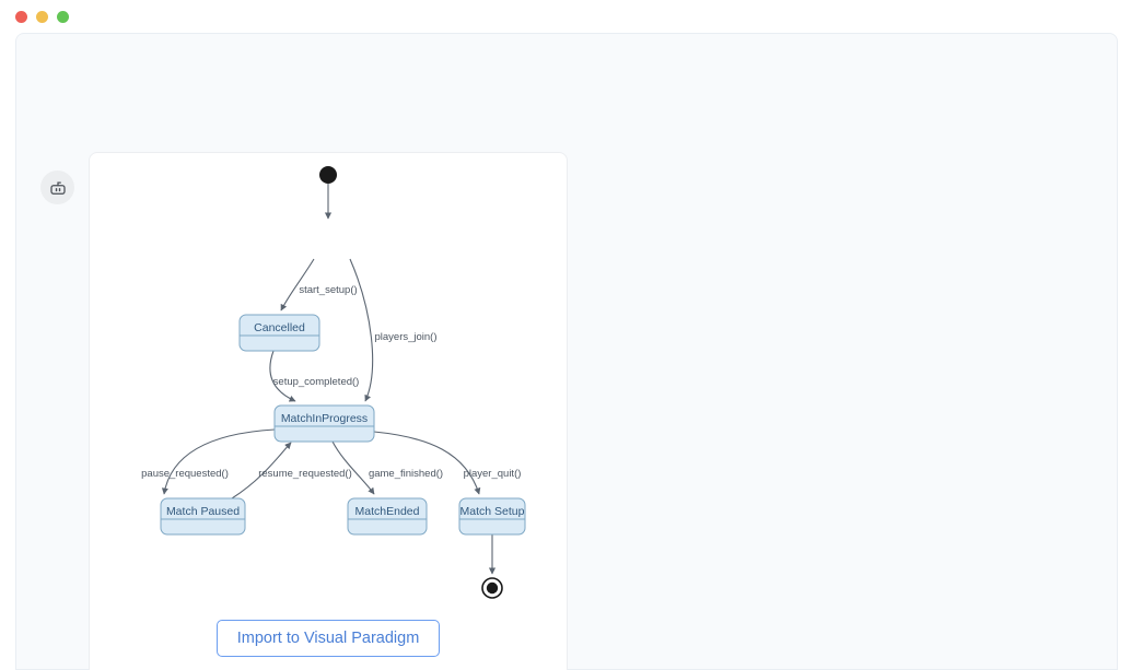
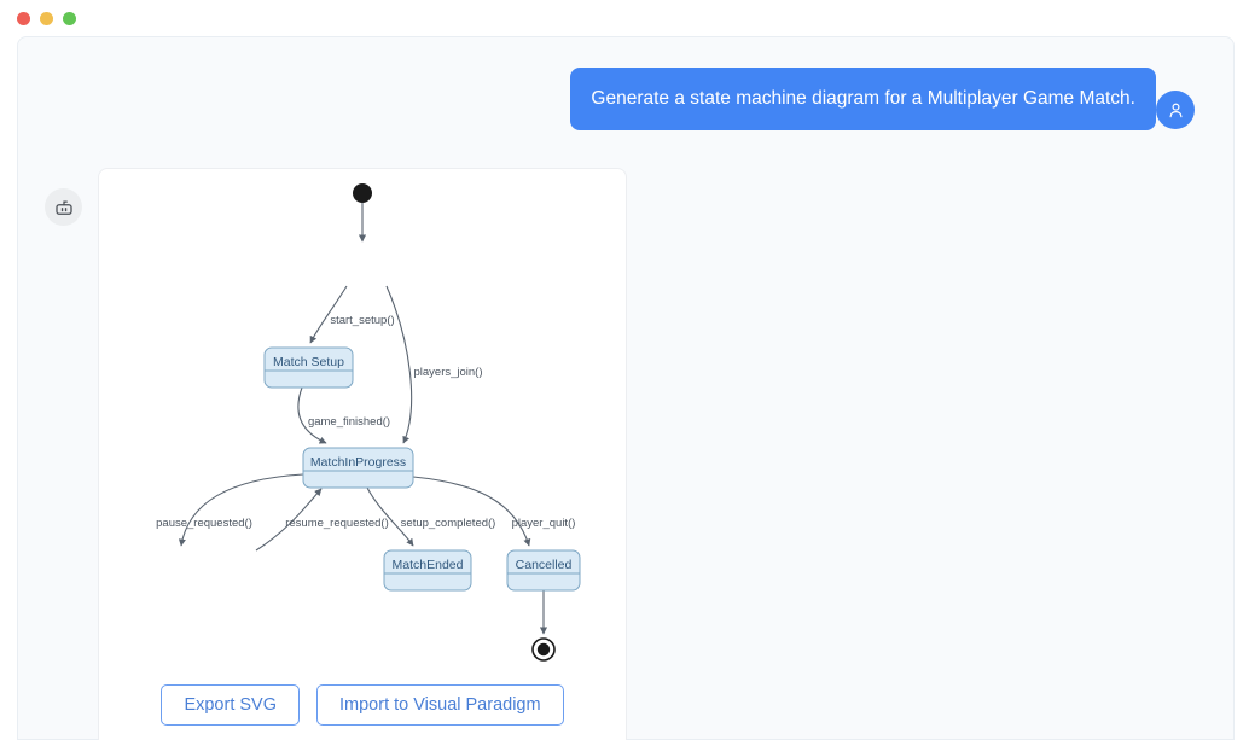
+ Generate a state machine diagram for a Multiplayer Game Match.
- Cancelled
+ Match Setup
  MatchInProgress
- Match Paused
  MatchEnded
- Match Setup
+ Cancelled
  start_setup()
  players_join()
- setup_completed()
+ game_finished()
  pause_requested()
  resume_requested()
- game_finished()
+ setup_completed()
  player_quit()
+ Export SVG
  Import to Visual Paradigm
